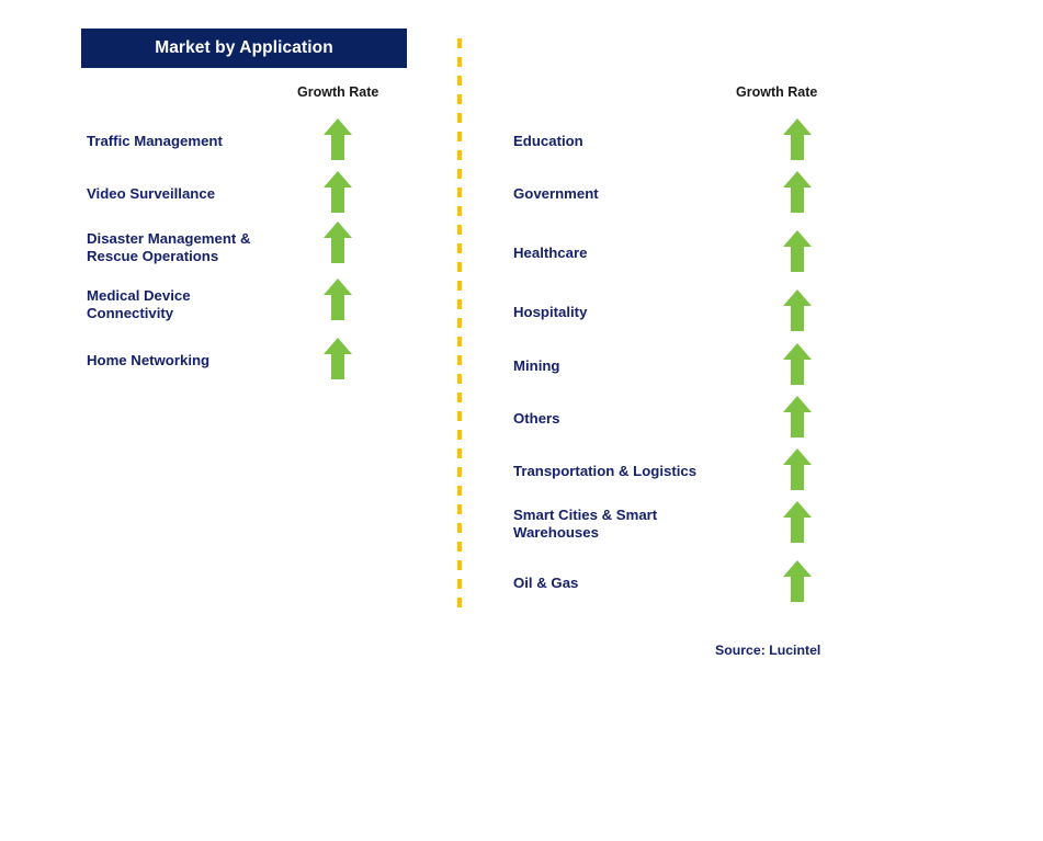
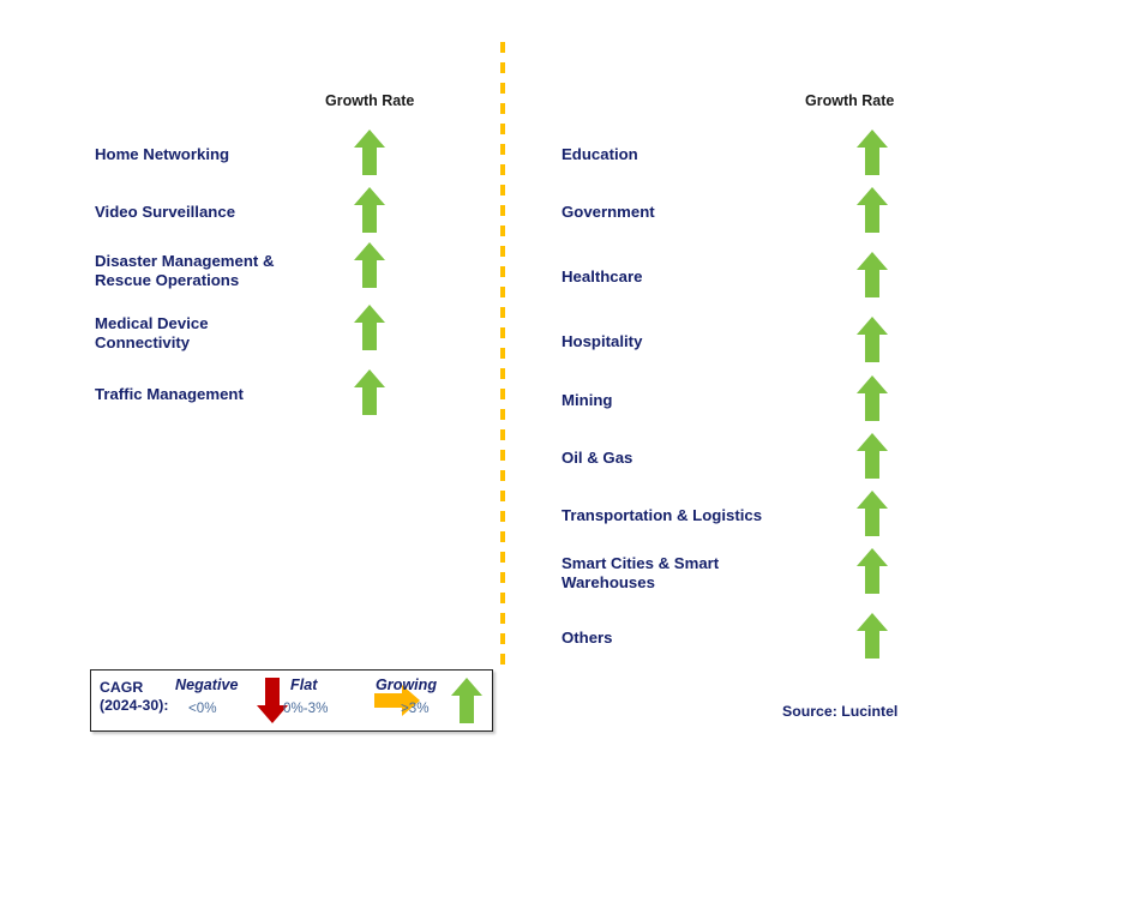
- Market by Application
  Growth Rate
- Traffic Management
+ Home Networking
  Video Surveillance
  Disaster Management &
  Rescue Operations
  Medical Device
  Connectivity
- Home Networking
+ Traffic Management
  Growth Rate
  Education
  Government
  Healthcare
  Hospitality
  Mining
- Others
+ Oil & Gas
  Transportation & Logistics
  Smart Cities & Smart
  Warehouses
- Oil & Gas
+ Others
+ CAGR
+ (2024-30):
+ Negative
+ <0%
+ Flat
+ 0%-3%
+ Growing
+ >3%
  Source: Lucintel
